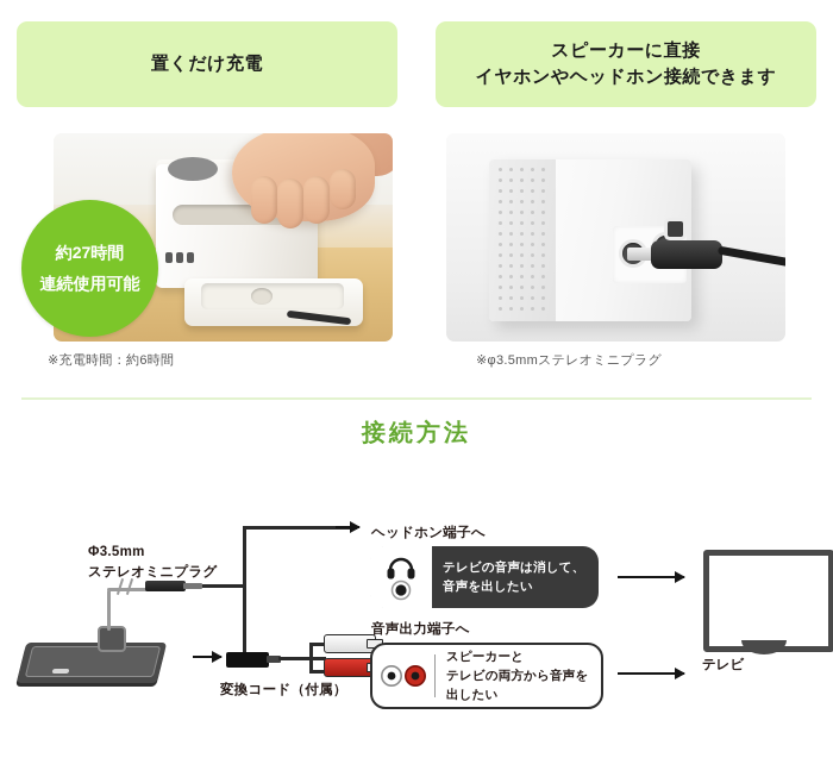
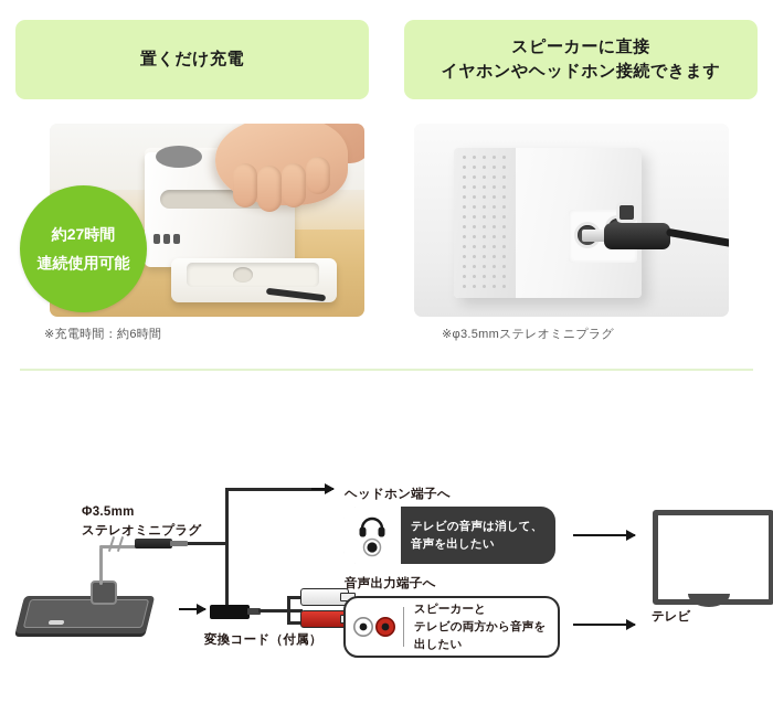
  置くだけ充電
  スピーカーに直接
  イヤホンやヘッドホン接続できます
  約27時間
  連続使用可能
  ※充電時間：約6時間
  ※φ3.5mmステレオミニプラグ
- 接続方法
  Φ3.5mm
  ステレオミニプラグ
  変換コード（付属）
  ヘッドホン端子へ
  音声出力端子へ
  テレビの音声は消して、
  音声を出したい
  スピーカーと
  テレビの両方から音声を
  出したい
  テレビ
